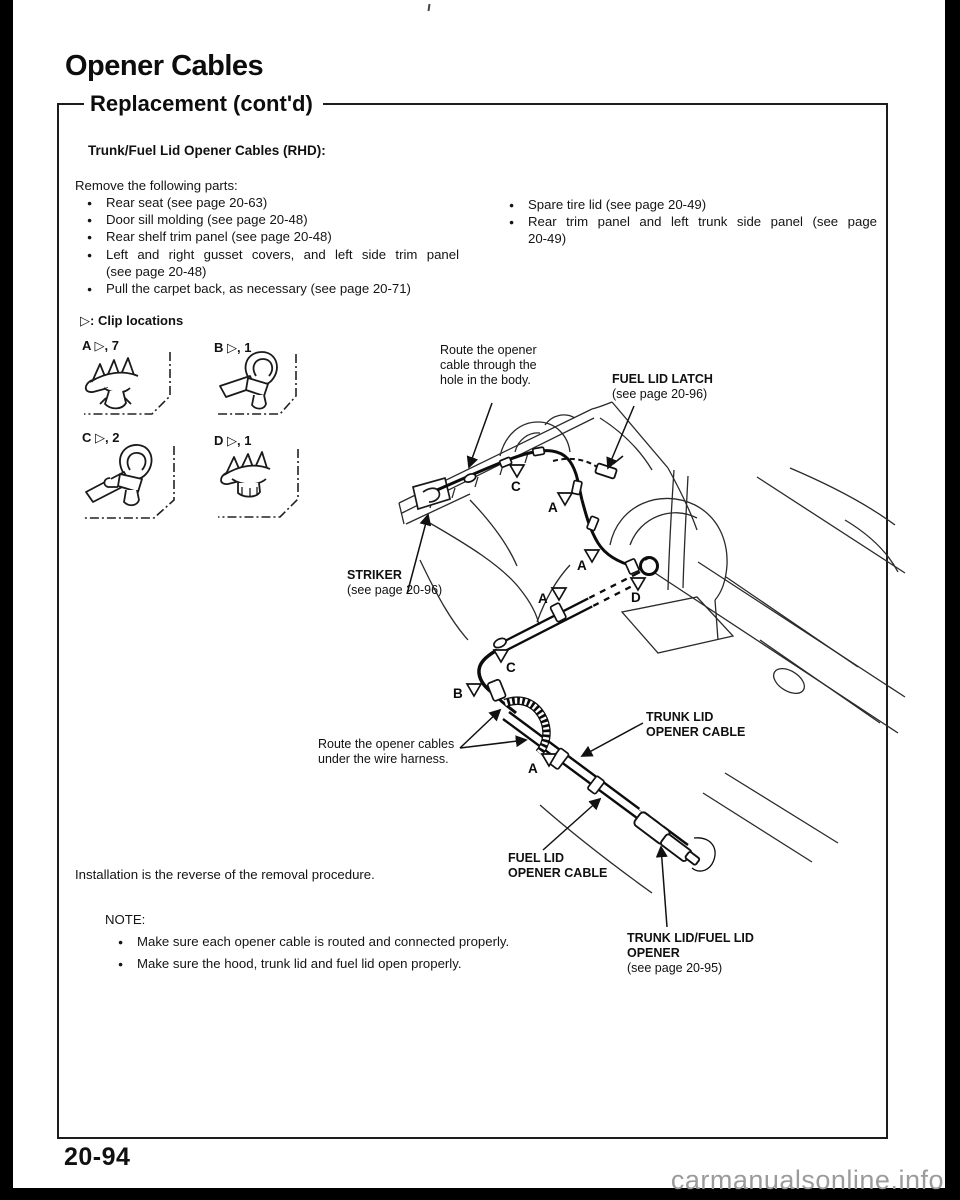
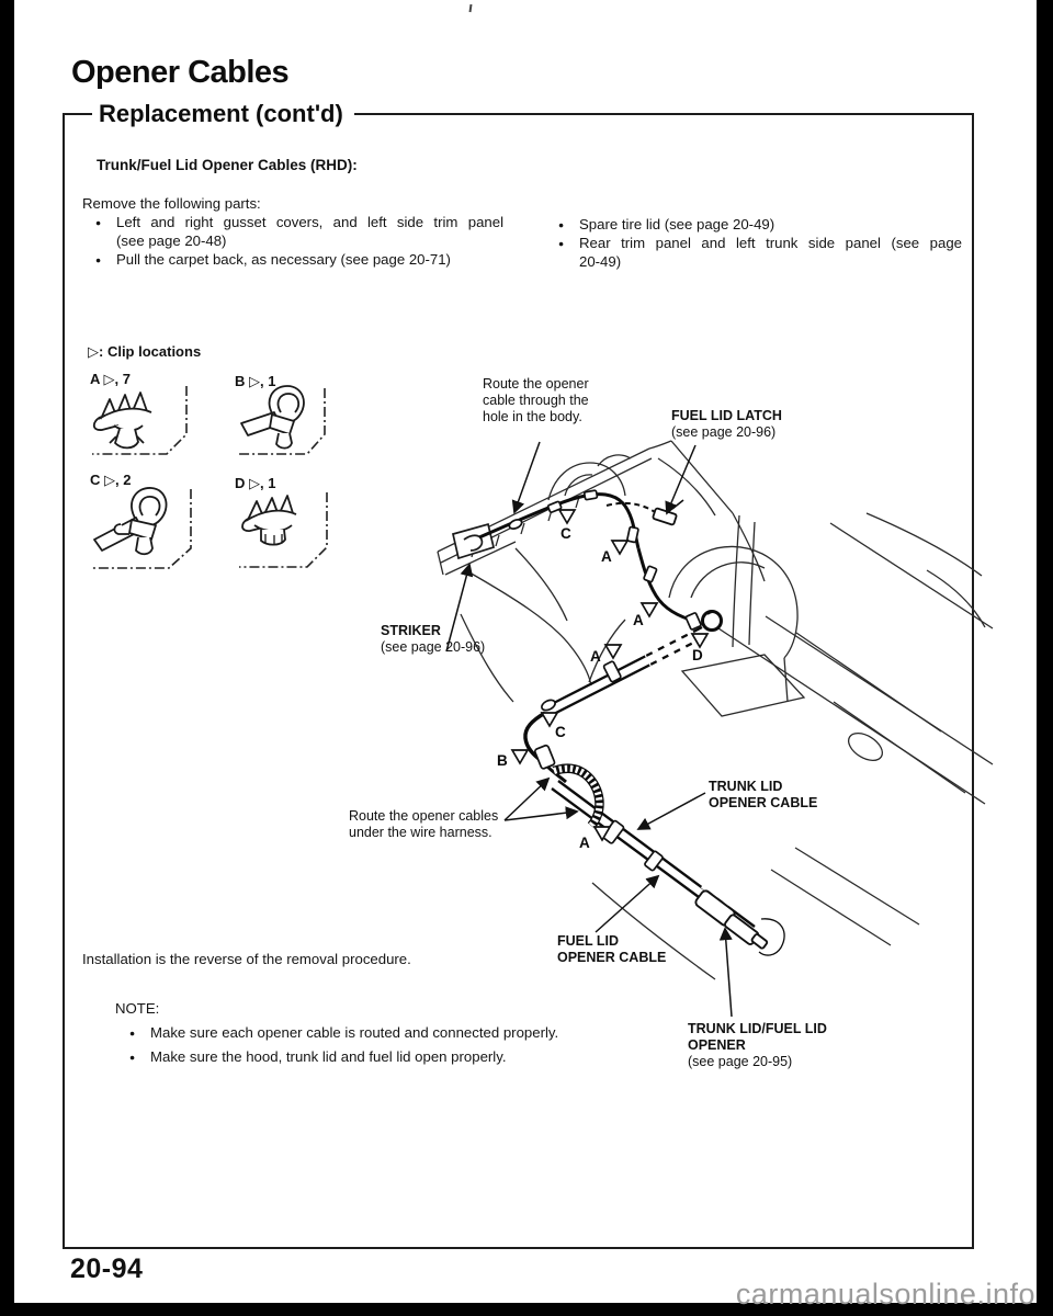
  Opener Cables
  Replacement (cont'd)
  Trunk/Fuel Lid Opener Cables (RHD):
  Remove the following parts:
- Rear seat (see page 20-63)
- Door sill molding (see page 20-48)
- Rear shelf trim panel (see page 20-48)
  Left and right gusset covers, and left side trim panel
  (see page 20-48)
  Pull the carpet back, as necessary (see page 20-71)
  Spare tire lid (see page 20-49)
  Rear trim panel and left trunk side panel (see page
  20-49)
  ▷: Clip locations
  A ▷, 7
  B ▷, 1
  C ▷, 2
  D ▷, 1
  Route the opener
  cable through the
  hole in the body.
  FUEL LID LATCH
  (see page 20-96)
  STRIKER
  (see page 20-96)
  Route the opener cables
  under the wire harness.
  TRUNK LID
  OPENER CABLE
  FUEL LID
  OPENER CABLE
  TRUNK LID/FUEL LID
  OPENER
  (see page 20-95)
  C
  A
  A
  D
  A
  C
  B
  A
  Installation is the reverse of the removal procedure.
  NOTE:
  Make sure each opener cable is routed and connected properly.
  Make sure the hood, trunk lid and fuel lid open properly.
  20-94
  carmanualsonline.info
